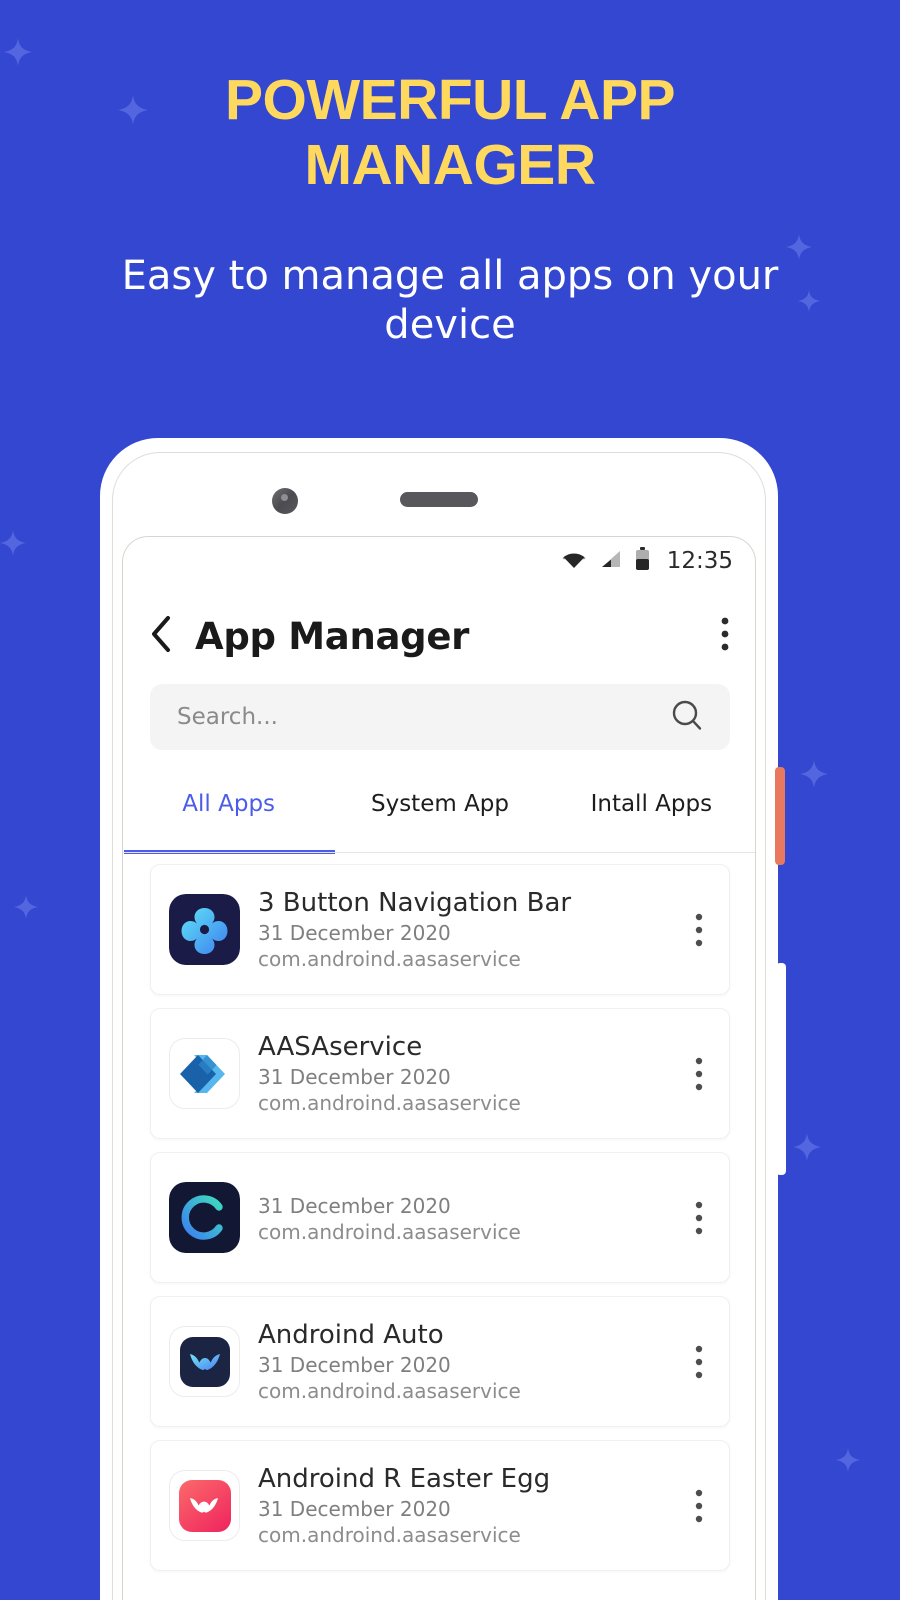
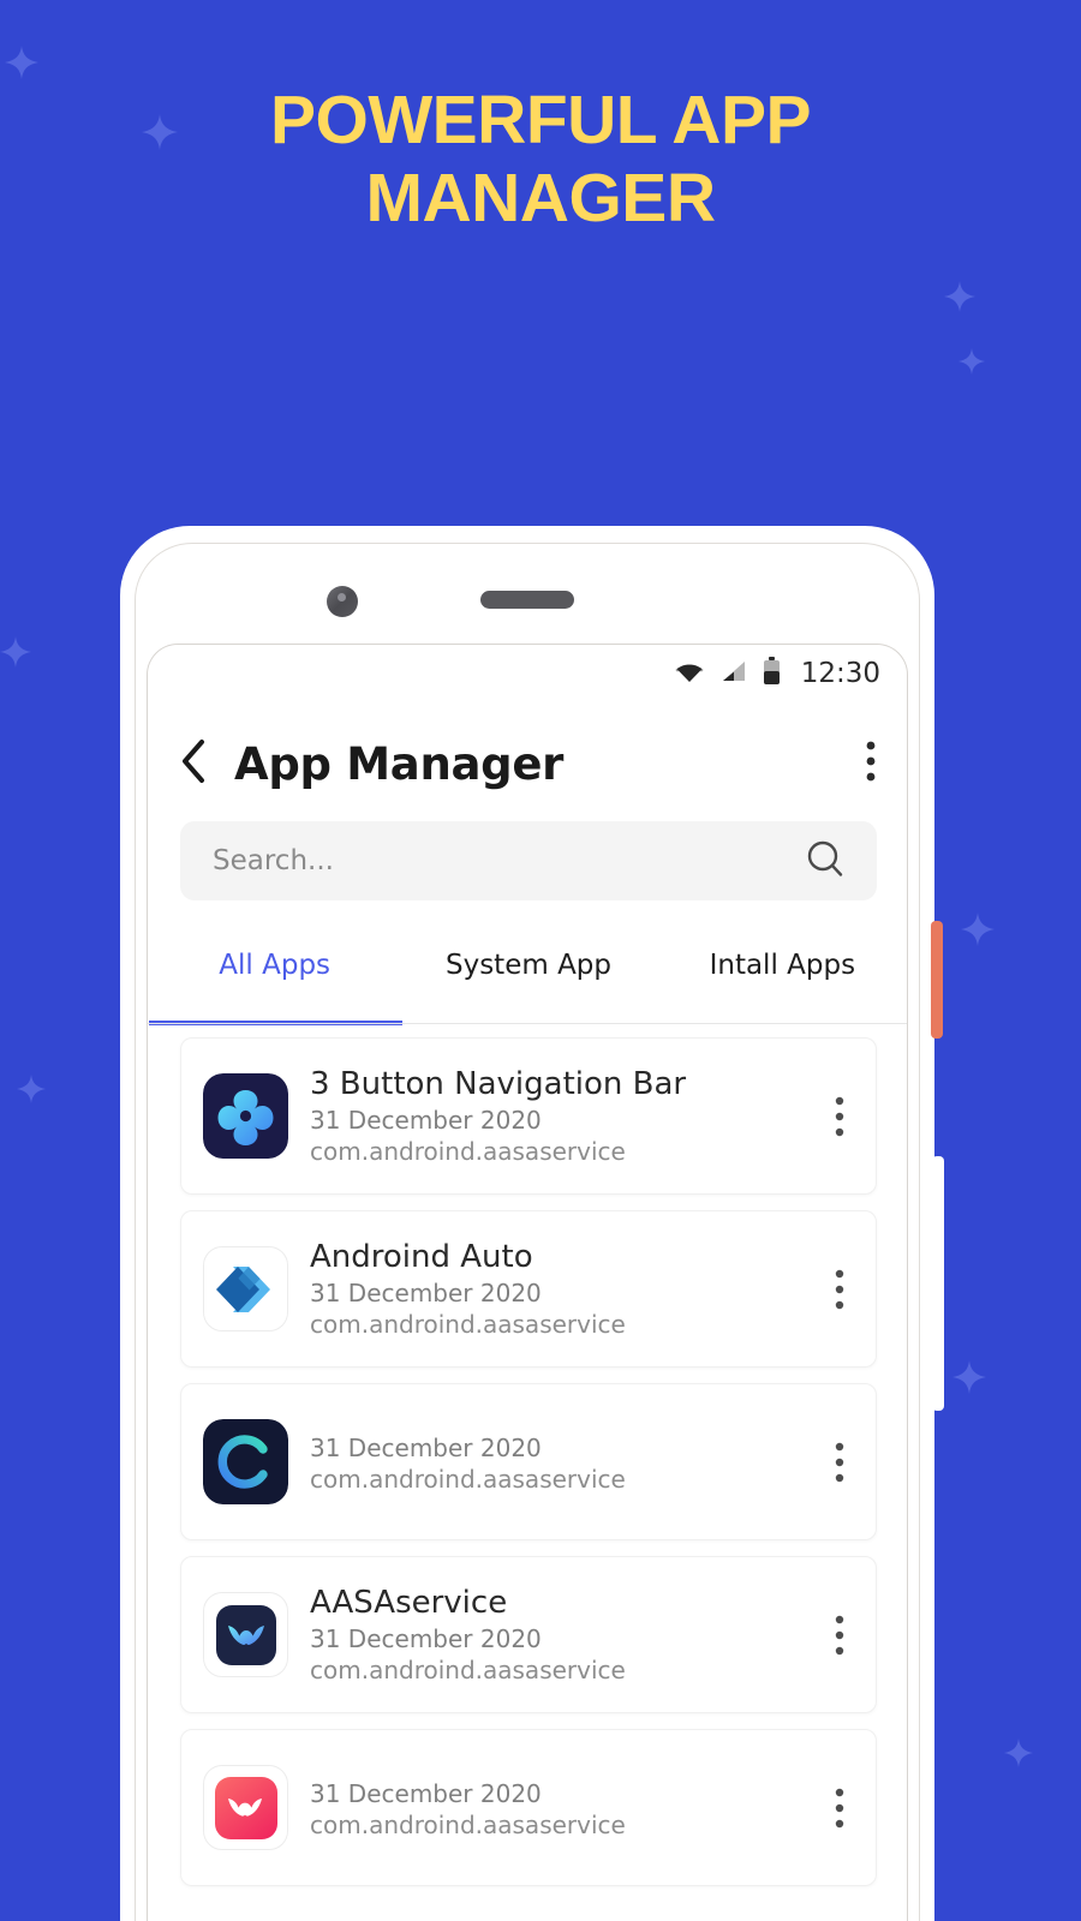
  POWERFUL APP
  MANAGER
- Easy to manage all apps on your device
- 12:35
+ 12:30
  App Manager
  Search...
  All Apps
  System App
  Intall Apps
  3 Button Navigation Bar
  31 December 2020
  com.androind.aasaservice
- AASAservice
+ Androind Auto
  31 December 2020
  com.androind.aasaservice
  31 December 2020
  com.androind.aasaservice
- Androind Auto
+ AASAservice
  31 December 2020
  com.androind.aasaservice
- Androind R Easter Egg
  31 December 2020
  com.androind.aasaservice
